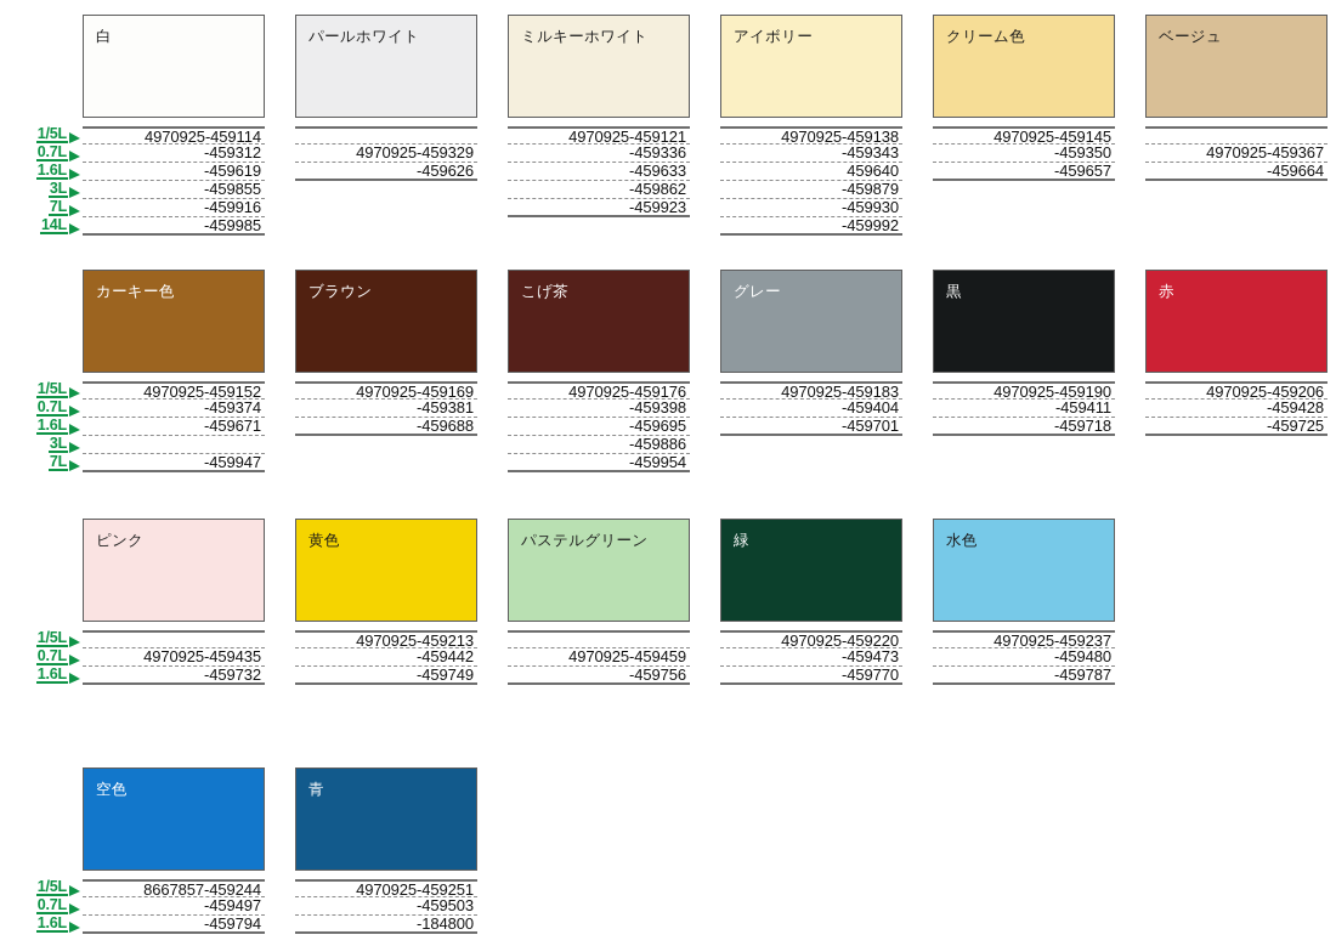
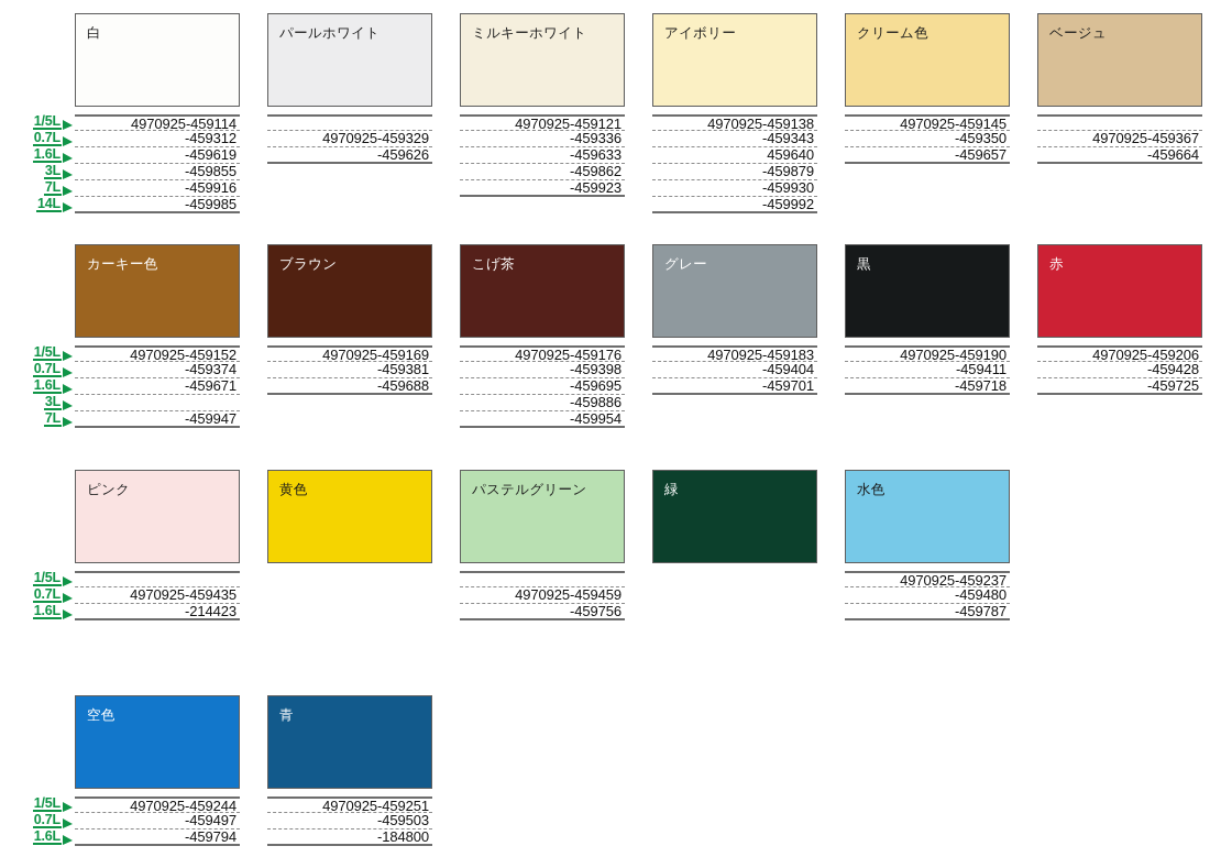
  1/5L
  0.7L
  1.6L
  3L
  7L
  14L
  白
  4970925-459114
  -459312
  -459619
  -459855
  -459916
  -459985
  パールホワイト
  4970925-459329
  -459626
  ミルキーホワイト
  4970925-459121
  -459336
  -459633
  -459862
  -459923
  アイボリー
  4970925-459138
  -459343
  459640
  -459879
  -459930
  -459992
  クリーム色
  4970925-459145
  -459350
  -459657
  ベージュ
  4970925-459367
  -459664
  1/5L
  0.7L
  1.6L
  3L
  7L
  カーキー色
  4970925-459152
  -459374
  -459671
  -459947
  ブラウン
  4970925-459169
  -459381
  -459688
  こげ茶
  4970925-459176
  -459398
  -459695
  -459886
  -459954
  グレー
  4970925-459183
  -459404
  -459701
  黒
  4970925-459190
  -459411
  -459718
  赤
  4970925-459206
  -459428
  -459725
  1/5L
  0.7L
  1.6L
  ピンク
  4970925-459435
- -459732
+ -214423
  黄色
- 4970925-459213
- -459442
- -459749
  パステルグリーン
  4970925-459459
  -459756
  緑
- 4970925-459220
- -459473
- -459770
  水色
  4970925-459237
  -459480
  -459787
  1/5L
  0.7L
  1.6L
  空色
- 8667857-459244
+ 4970925-459244
  -459497
  -459794
  青
  4970925-459251
  -459503
  -184800
